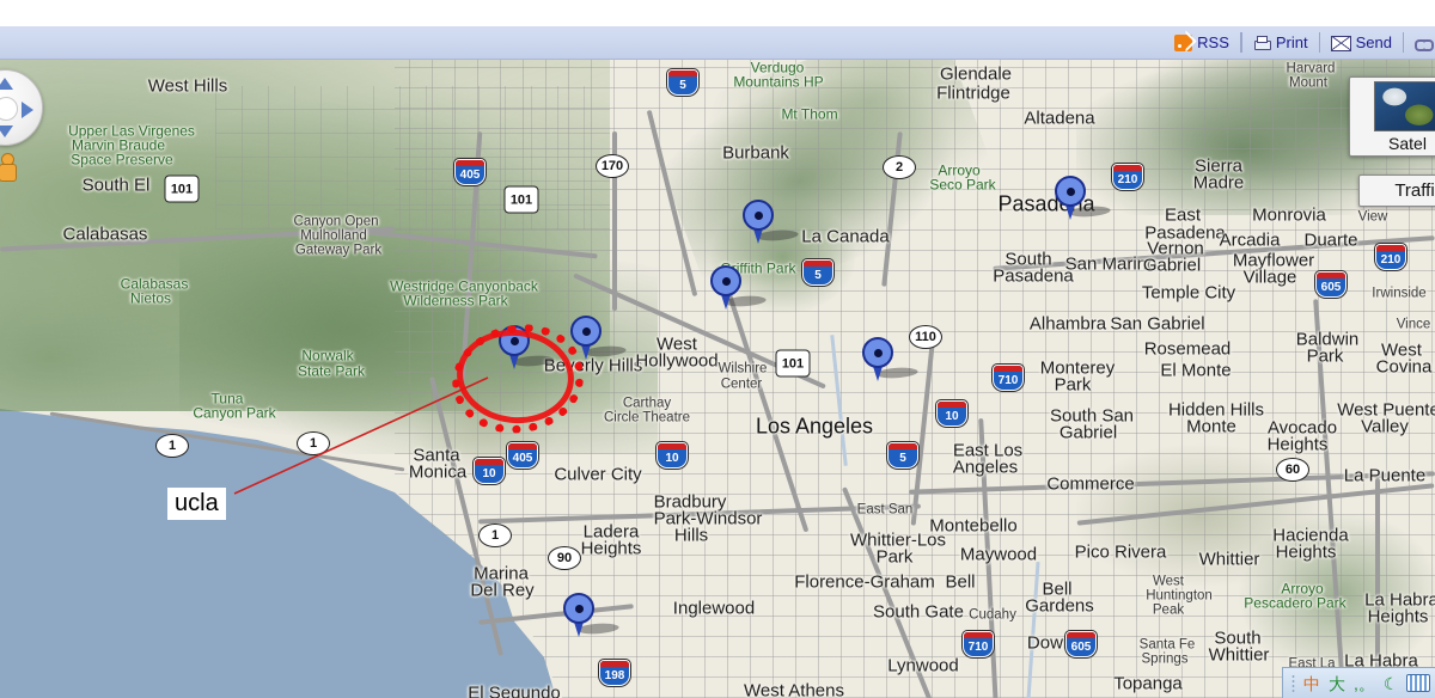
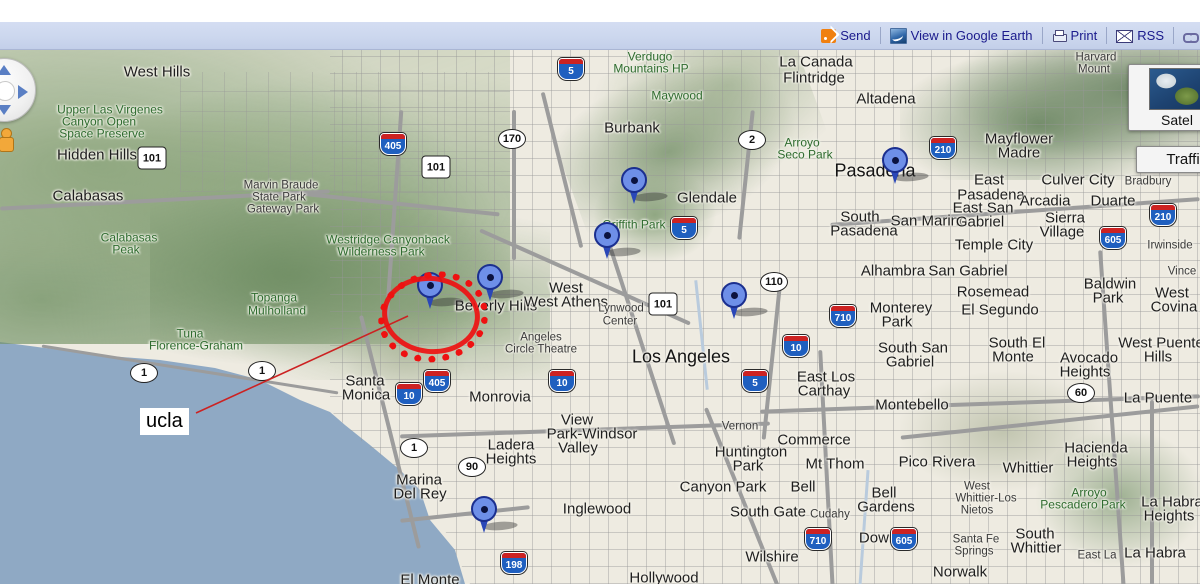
- RSS
+ Send
+ View in Google Earth
  Print
- Send
+ RSS
  Satel
  Traffi
  West Hills
  Upper Las Virgenes
- Marvin Braude
+ Canyon Open
  Space Preserve
- South El
+ Hidden Hills
  Calabasas
  Calabasas
- Nietos
+ Peak
  Tuna
- Canyon Park
+ Florence-Graham
- Norwalk
+ Topanga
- State Park
+ Mulholland
- Canyon Open
+ Marvin Braude
- Mulholland
+ State Park
  Gateway Park
  Westridge Canyonback
  Wilderness Park
  Verdugo
  Mountains HP
- Mt Thom
+ Maywood
- Glendale
+ La Canada
  Flintridge
  Harvard
  Mount
  Altadena
  Burbank
- La Canada
+ Glendale
  iffith Park
  Arroyo
  Seco Park
  Pasada
- Sierra
+ Mayflower
  Madre
- Monrovia
+ Culver City
- View
+ Bradbury
  East
  Pasadena
  Arcadia
  Duarte
  San Marino
  South
  Pasadena
- Vernon
+ East San
  Gabriel
- Mayflower
+ Sierra
  Village
  Temple City
  Irwinside
  Alhambra
  San Gabriel
  Rosemead
  Baldwin
  Park
  West
  Covina
  Vince
  Monterey
  Park
- El Monte
+ El Segundo
- Hidden Hills
+ South El
  Monte
  South San
  Gabriel
  Avocado
  Heights
  West Puent
- Valley
+ Hills
- Commerce
+ Montebello
  La Puente
  Pico Rivera
  Whittier
  Hacienda
  Heights
  Arroyo
  Pescadero Park
  La Habra
  Heights
  South
  Whittier
  East La
  La Habra
  Santa Fe
  Springs
- Topanga
+ Norwalk
- Lynwood
+ Wilshire
- West Athens
+ Hollywood
  Beverly Hills
  West
- Hollywood
+ West Athens
- Wilshire
+ Lynwood
  Center
- Carthay
+ Angeles
  Circle Theatre
  Los Angeles
  East Los
- Angeles
+ Carthay
  Santa
  Monica
- Culver City
+ Monrovia
- Bradbury
+ View
  Park-Windsor
- Hills
+ Valley
  Ladera
  Heights
  Marina
  Del Rey
  Inglewood
- East San
+ Vernon
- Montebello
+ Commerce
- Whittier-Los
+ Huntington
  Park
- Maywood
+ Mt Thom
- Florence-Graham
+ Canyon Park
  Bell
  Bell
  Gardens
  South Gate
  Cudahy
  West
- Huntington
+ Whittier-Los
- Peak
+ Nietos
- El Segundo
+ El Monte
  101
  101
  405
  170
  5
  2
  5
  101
  110
  210
  210
  605
  710
  10
  5
  405
  10
  10
  1
  1
  1
  90
  60
  198
  710
  605
  ucla
- 中
- 大
- ,。
- ☾
